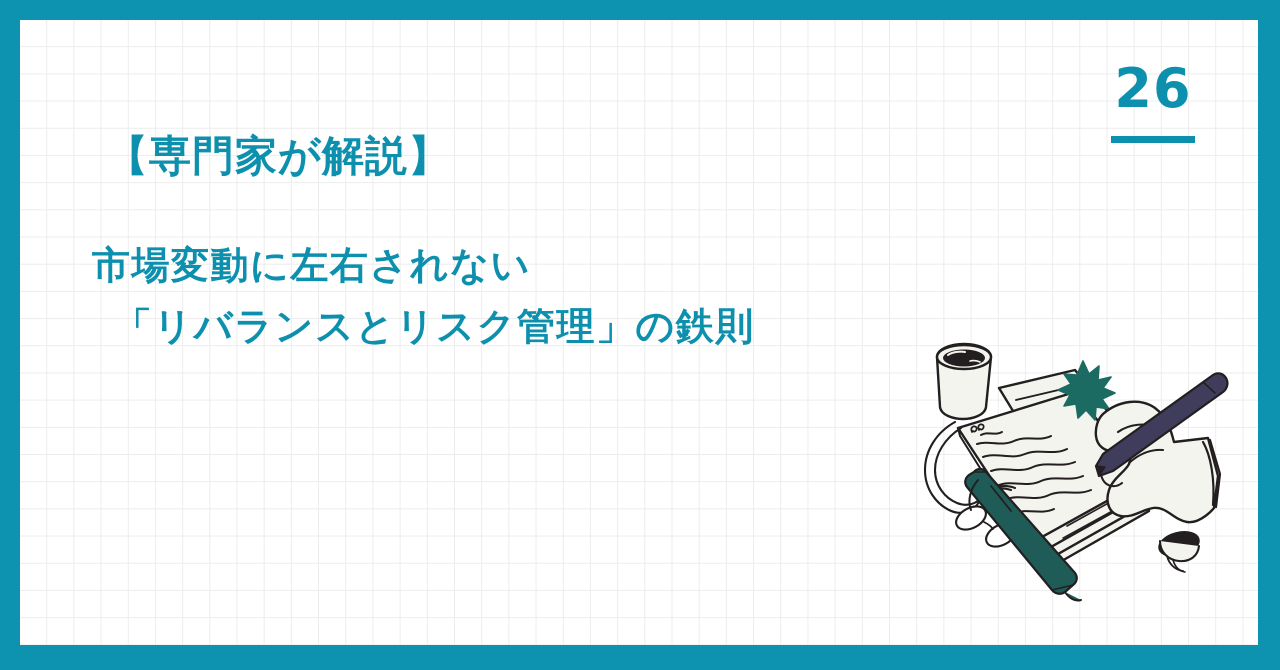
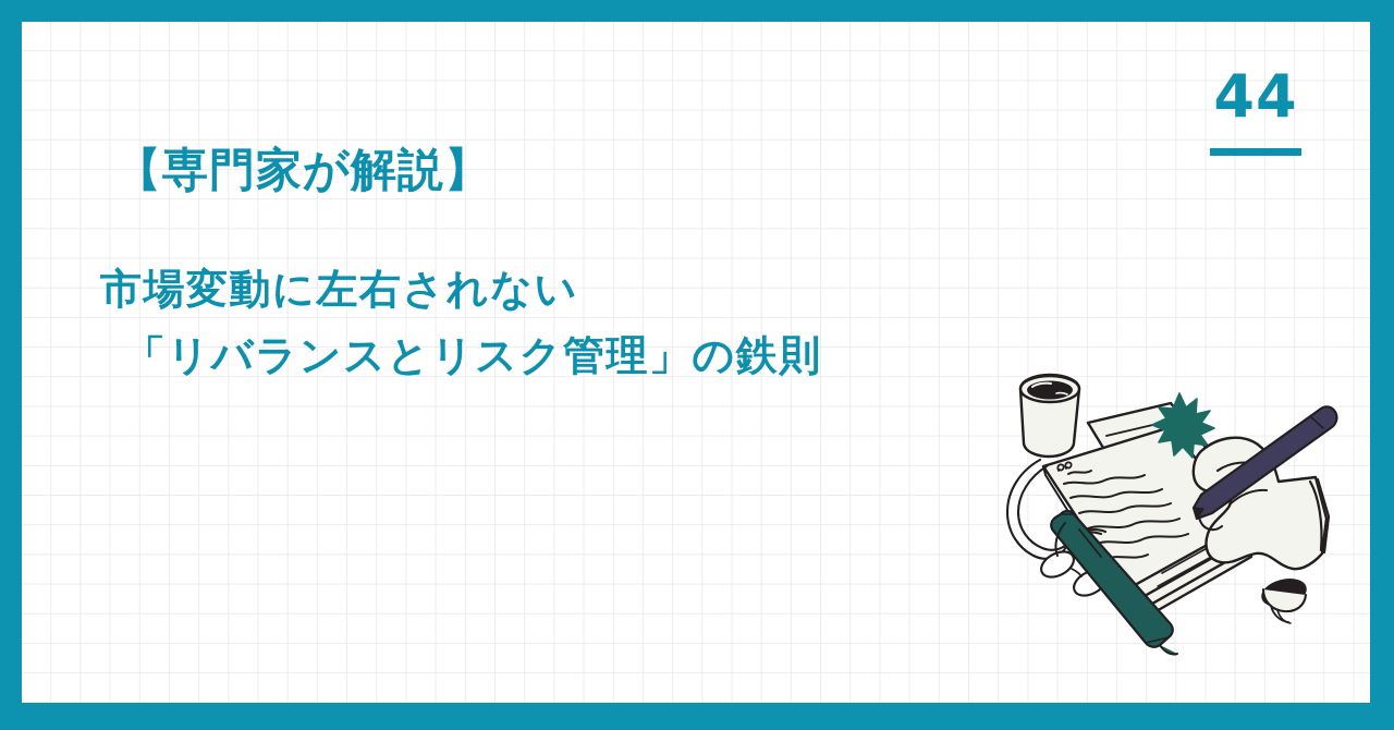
- 26
+ 44
  【専門家が解説】
  市場変動に左右されない
  「リバランスとリスク管理」の鉄則
